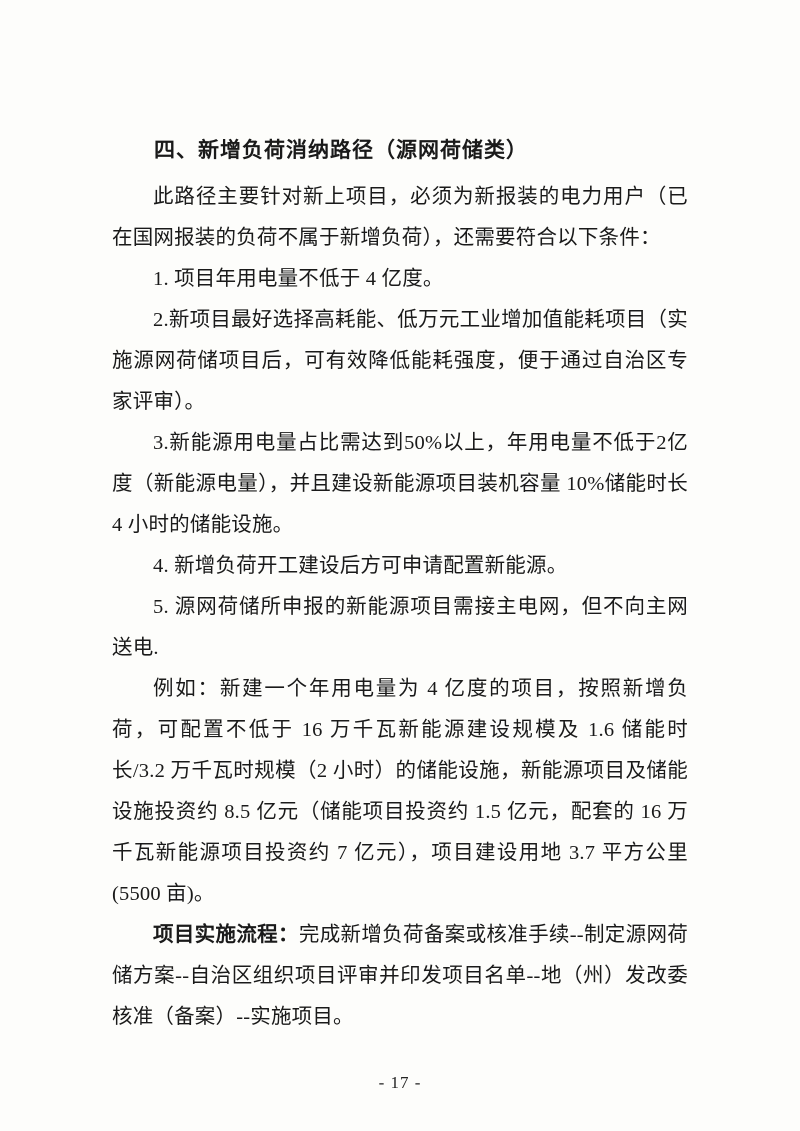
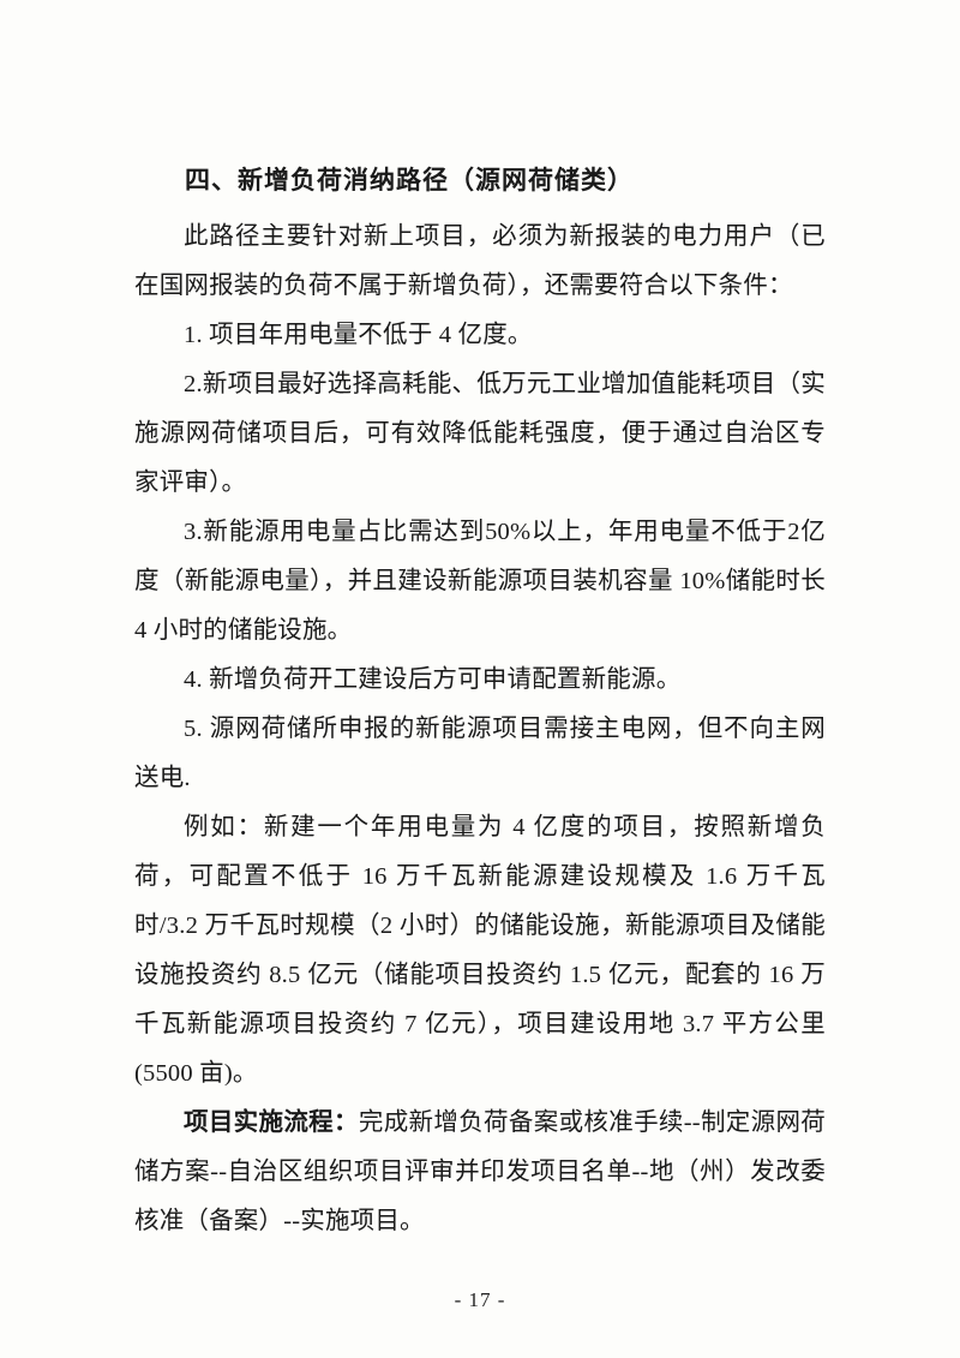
  四、新增负荷消纳路径（源网荷储类）
  此路径主要针对新上项目，必须为新报装的电力用户（已在国网报装的负荷不属于新增负荷），还需要符合以下条件：
  1. 项目年用电量不低于 4 亿度。
  2.新项目最好选择高耗能、低万元工业增加值能耗项目（实施源网荷储项目后，可有效降低能耗强度，便于通过自治区专家评审）。
  3.新能源用电量占比需达到50%以上，年用电量不低于2亿度（新能源电量），并且建设新能源项目装机容量 10%储能时长 4 小时的储能设施。
  4. 新增负荷开工建设后方可申请配置新能源。
  5. 源网荷储所申报的新能源项目需接主电网，但不向主网送电.
- 例如：新建一个年用电量为 4 亿度的项目，按照新增负荷，可配置不低于 16 万千瓦新能源建设规模及 1.6 储能时长/3.2 万千瓦时规模（2 小时）的储能设施，新能源项目及储能设施投资约 8.5 亿元（储能项目投资约 1.5 亿元，配套的 16 万千瓦新能源项目投资约 7 亿元），项目建设用地 3.7 平方公里(5500 亩)。
+ 例如：新建一个年用电量为 4 亿度的项目，按照新增负荷，可配置不低于 16 万千瓦新能源建设规模及 1.6 万千瓦时/3.2 万千瓦时规模（2 小时）的储能设施，新能源项目及储能设施投资约 8.5 亿元（储能项目投资约 1.5 亿元，配套的 16 万千瓦新能源项目投资约 7 亿元），项目建设用地 3.7 平方公里(5500 亩)。
  项目实施流程：完成新增负荷备案或核准手续--制定源网荷储方案--自治区组织项目评审并印发项目名单--地（州）发改委核准（备案）--实施项目。
  - 17 -
